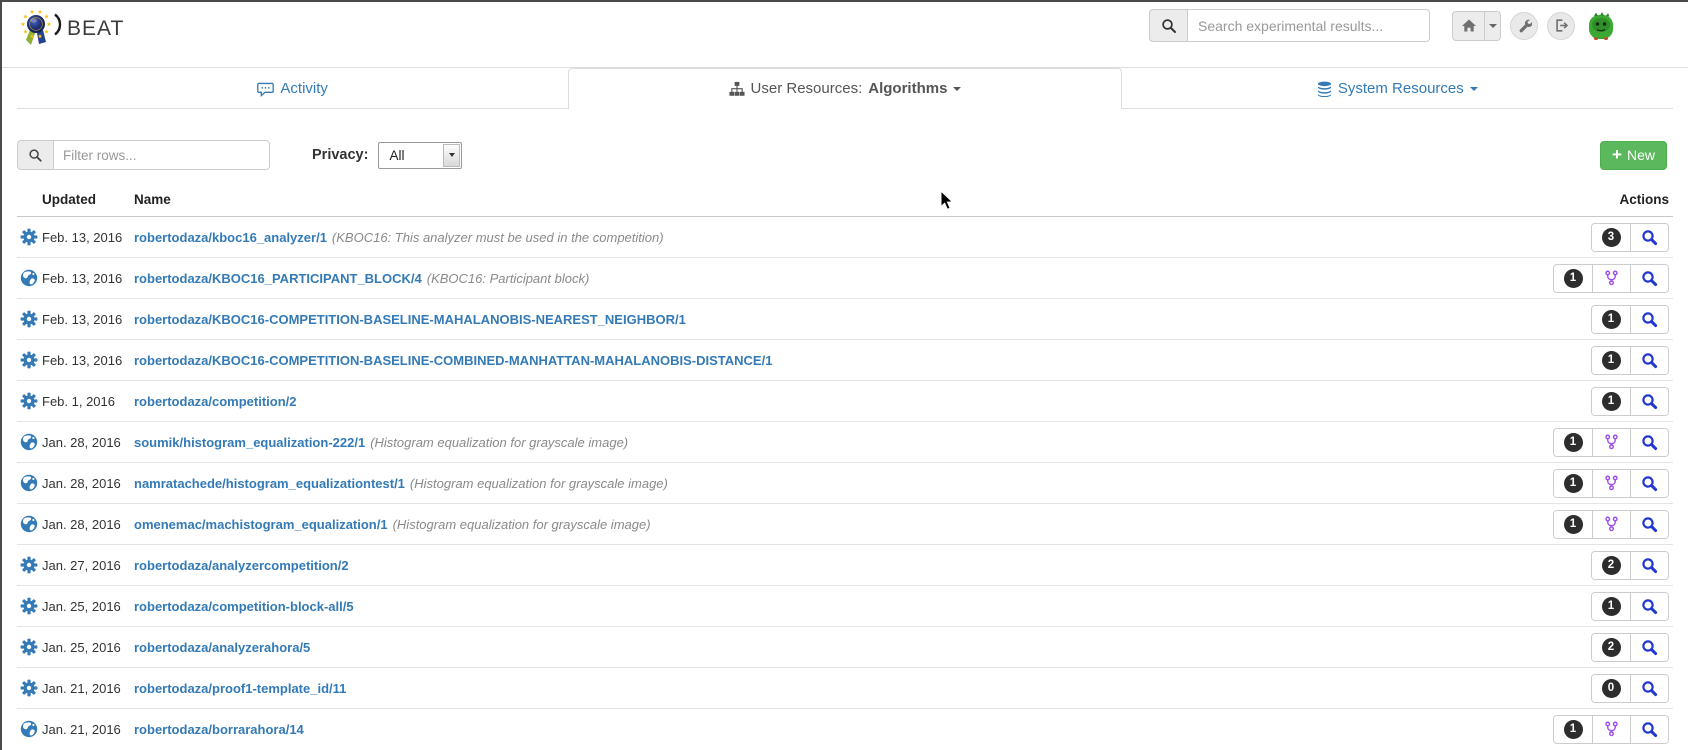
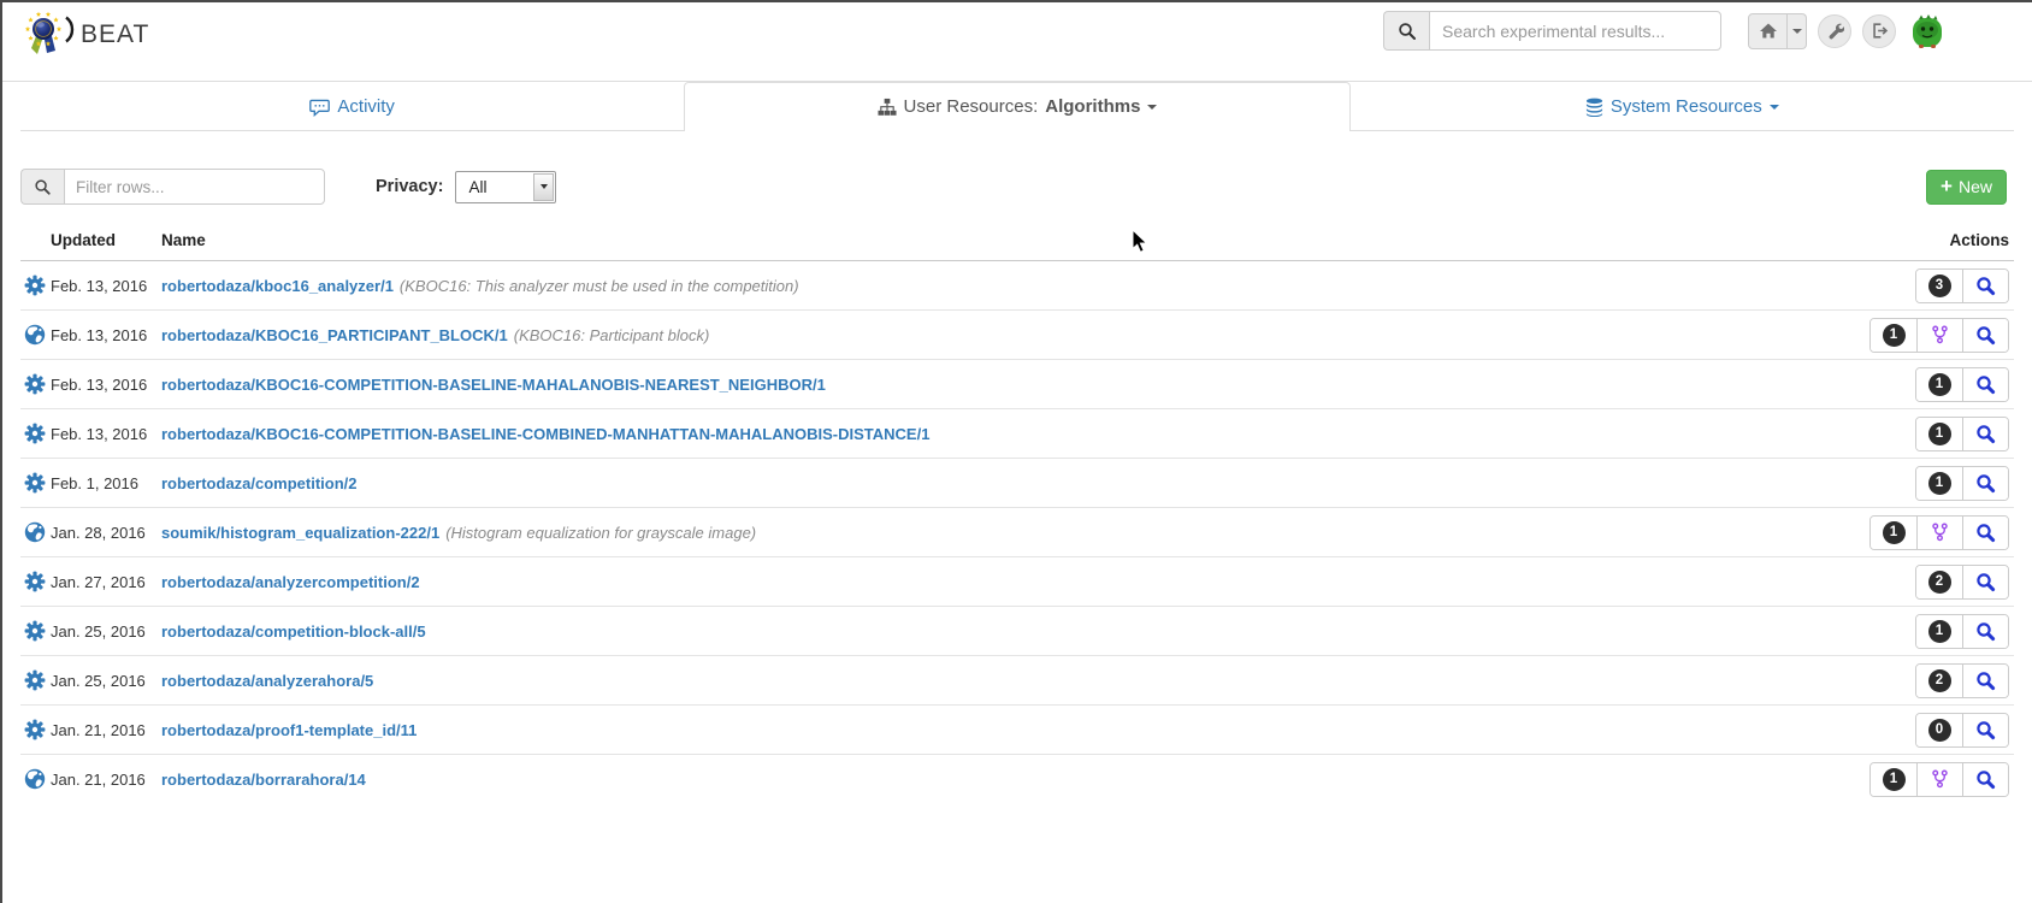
  BEAT
  Search experimental results...
  Activity
  User Resources:
  Algorithms
  System Resources
  Filter rows...
  Privacy:
  All
  +
  New
  	Updated	Name	Actions
  	Feb. 13, 2016	robertodaza/kboc16_analyzer/1 (KBOC16: This analyzer must be used in the competition)	3
- 	Feb. 13, 2016	robertodaza/KBOC16_PARTICIPANT_BLOCK/4 (KBOC16: Participant block)	1
+ 	Feb. 13, 2016	robertodaza/KBOC16_PARTICIPANT_BLOCK/1 (KBOC16: Participant block)	1
  	Feb. 13, 2016	robertodaza/KBOC16-COMPETITION-BASELINE-MAHALANOBIS-NEAREST_NEIGHBOR/1	1
  	Feb. 13, 2016	robertodaza/KBOC16-COMPETITION-BASELINE-COMBINED-MANHATTAN-MAHALANOBIS-DISTANCE/1	1
  	Feb. 1, 2016	robertodaza/competition/2	1
  	Jan. 28, 2016	soumik/histogram_equalization-222/1 (Histogram equalization for grayscale image)	1
- 	Jan. 28, 2016	namratachede/histogram_equalizationtest/1 (Histogram equalization for grayscale image)	1
- 	Jan. 28, 2016	omenemac/machistogram_equalization/1 (Histogram equalization for grayscale image)	1
  	Jan. 27, 2016	robertodaza/analyzercompetition/2	2
  	Jan. 25, 2016	robertodaza/competition-block-all/5	1
  	Jan. 25, 2016	robertodaza/analyzerahora/5	2
  	Jan. 21, 2016	robertodaza/proof1-template_id/11	0
  	Jan. 21, 2016	robertodaza/borrarahora/14	1
